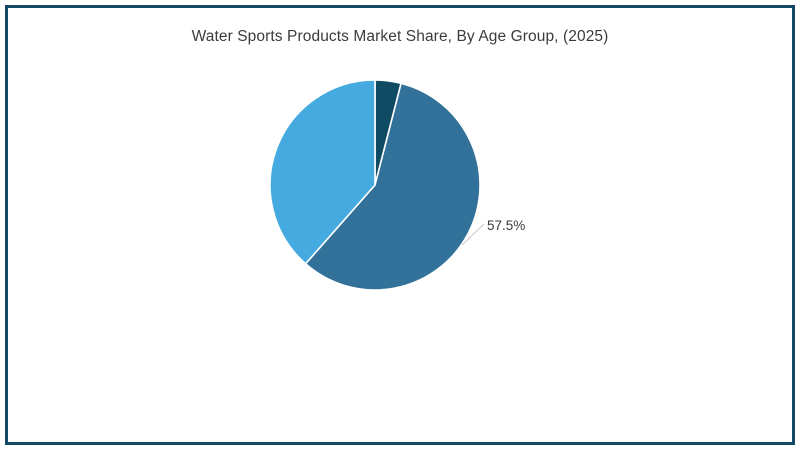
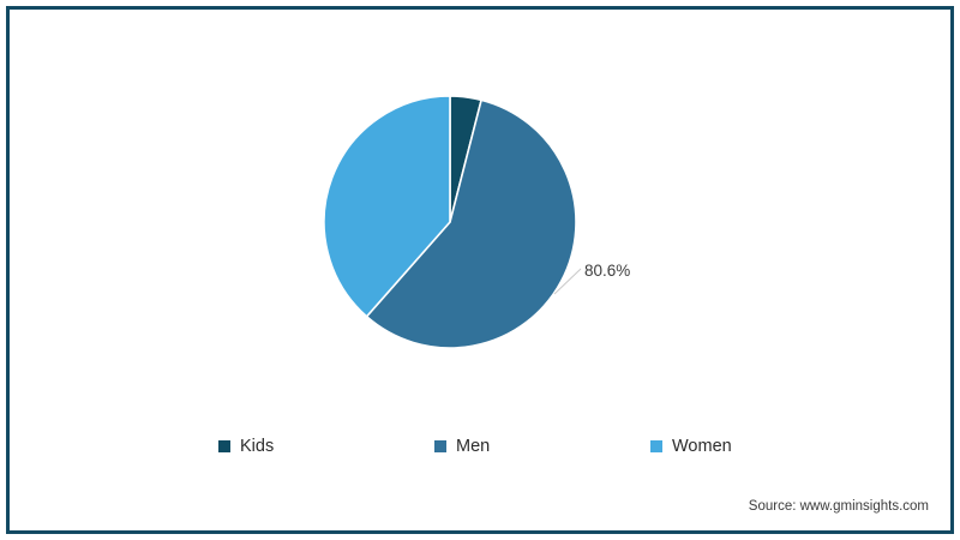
- Water Sports Products Market Share, By Age Group, (2025)
- 57.5%
+ 80.6%
+ Kids
+ Men
+ Women
+ Source: www.gminsights.com
